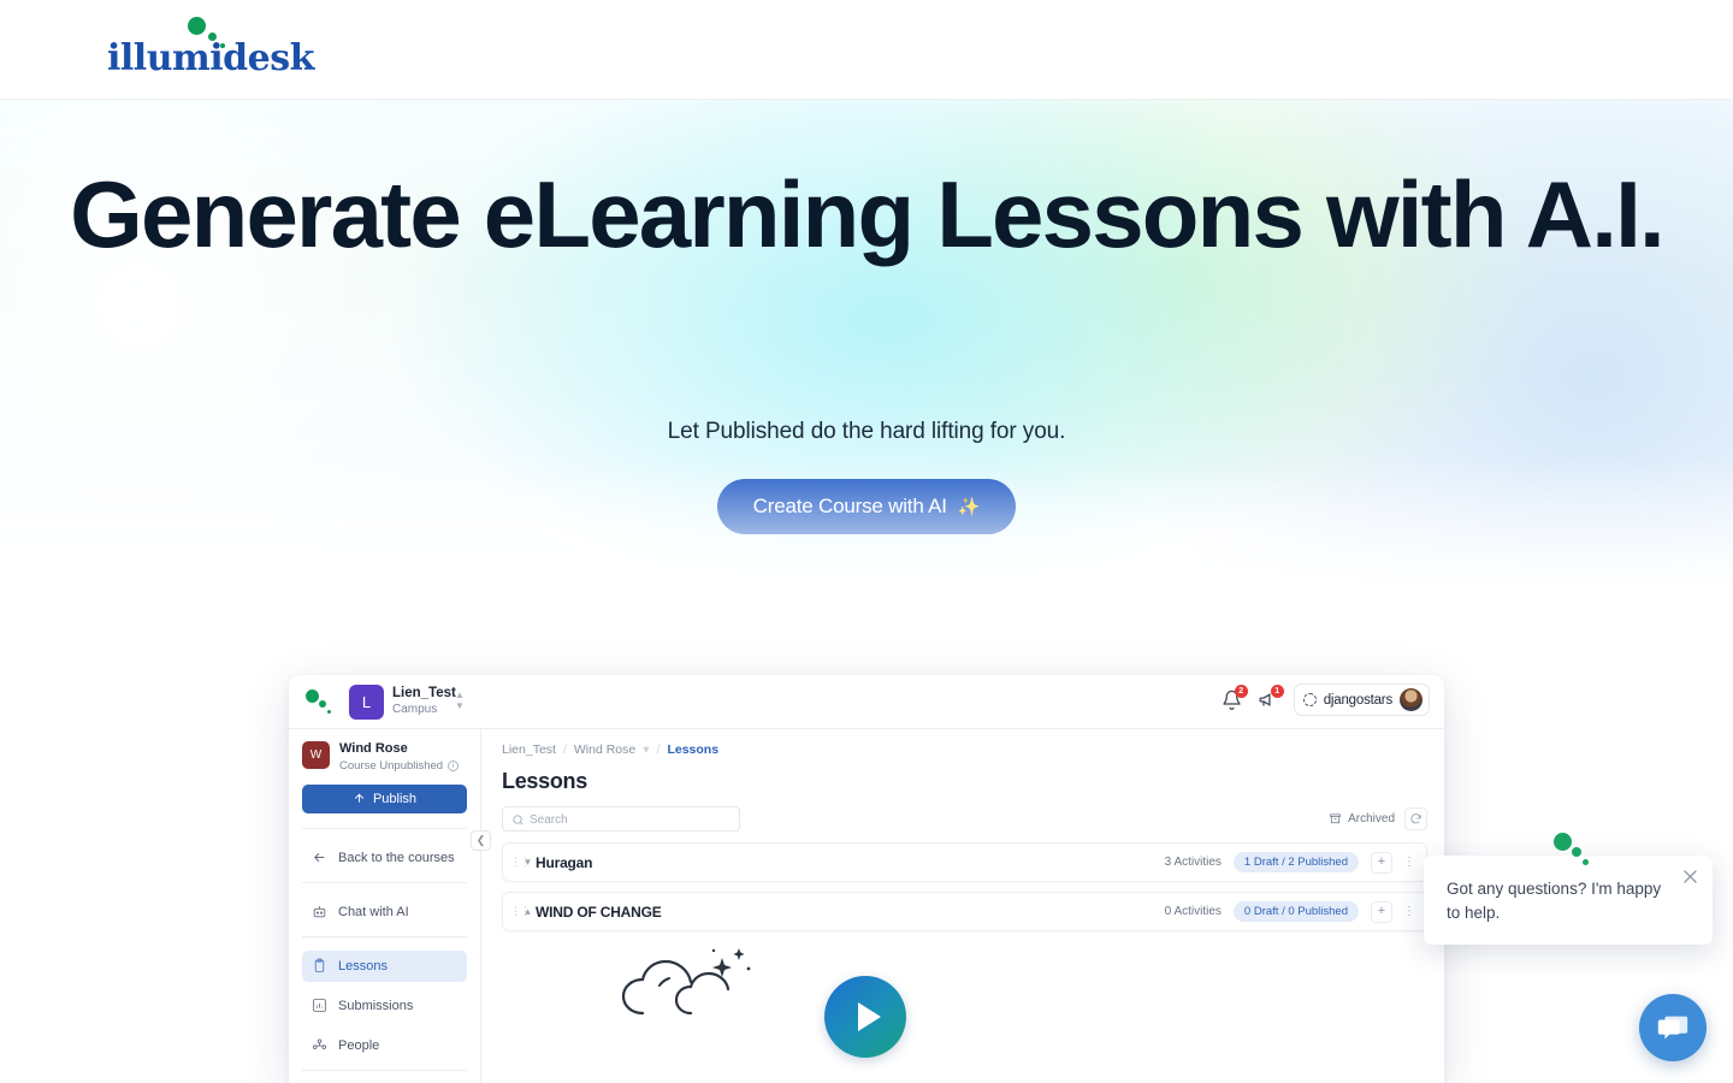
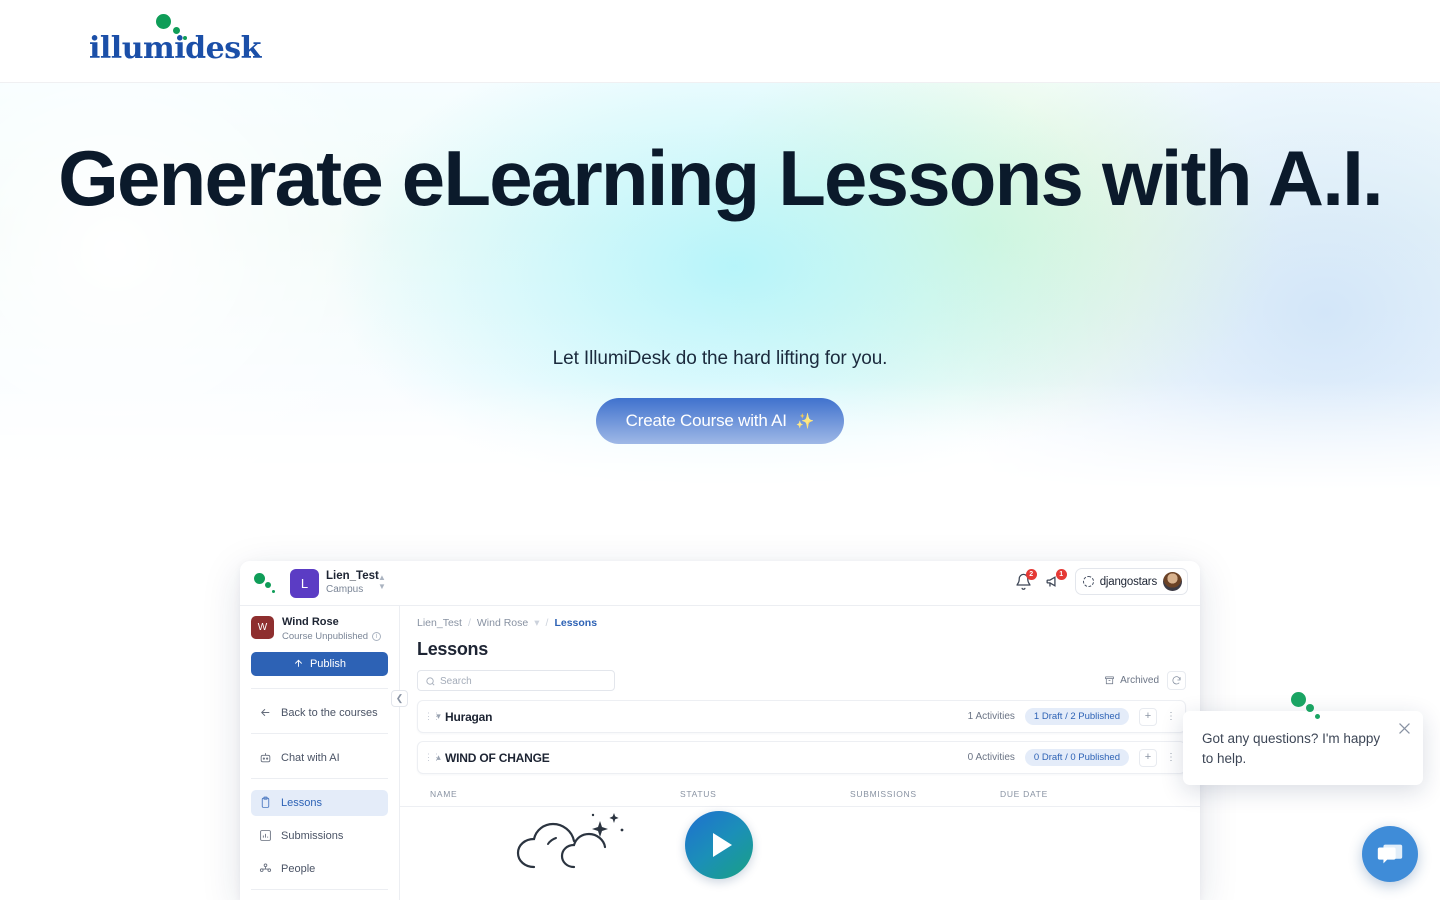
  illumidesk
  Generate eLearning Lessons with A.I.
- Let Published do the hard lifting for you.
+ Let IllumiDesk do the hard lifting for you.
  L
  Lien_Test
  Campus
  ▲
  ▼
  djangostars
  W
  Wind Rose
  Course Unpublished
  Publish
  Back to the courses
  Chat with AI
  Lessons
  Submissions
  People
  ❮
  Lien_Test
  /
  Wind Rose
  ▾
  /
  Lessons
  Lessons
  Search
  Archived
  ▾
  Huragan
- 3 Activities
+ 1 Activities
  1 Draft / 2 Published
  +
  ⋮
  ▴
  WIND OF CHANGE
  0 Activities
  0 Draft / 0 Published
  +
  ⋮
+ NAME
+ STATUS
+ SUBMISSIONS
+ DUE DATE
  Got any questions? I'm happy to help.
